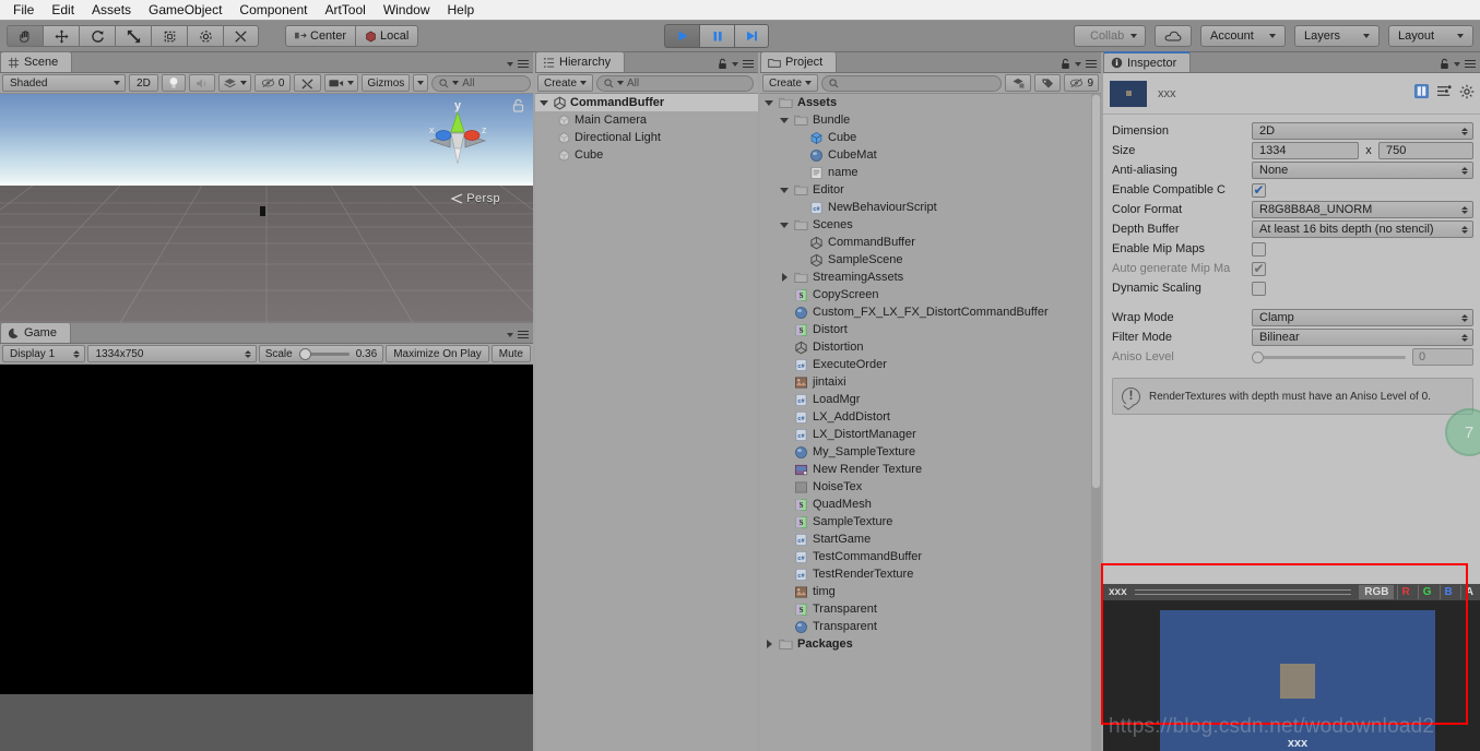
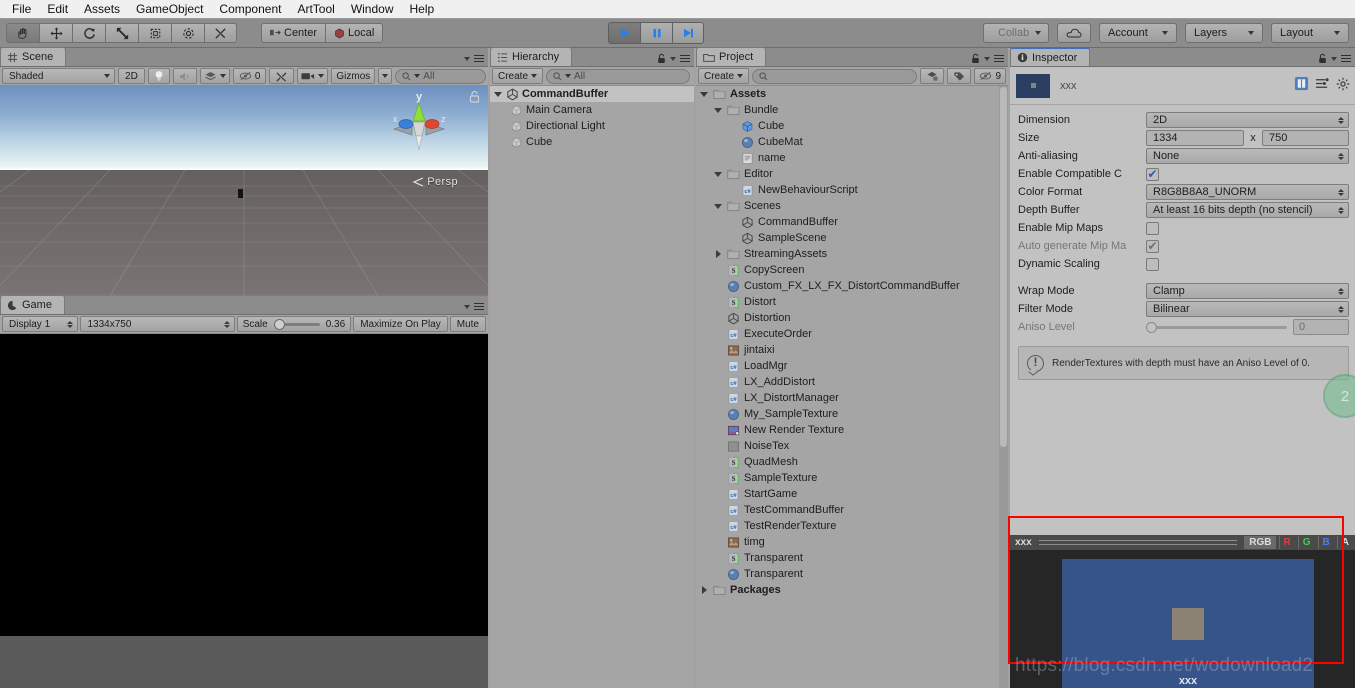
  File
  Edit
  Assets
  GameObject
  Component
  ArtTool
  Window
  Help
  Center
  Local
  Collab
  Account
  Layers
  Layout
  Scene
  Shaded
  2D
  0
  Gizmos
  All
  y
  x
  z
  Persp
  Game
  Display 1
  1334x750
  Scale
  0.36
  Maximize On Play
  Mute
  Hierarchy
  Create
  All
  CommandBuffer
  Main Camera
  Directional Light
  Cube
  Project
  Create
  9
  Assets
  Bundle
  Cube
  CubeMat
  name
  Editor
  NewBehaviourScript
  Scenes
  CommandBuffer
  SampleScene
  StreamingAssets
  S
  CopyScreen
  Custom_FX_LX_FX_DistortCommandBuffer
  S
  Distort
  Distortion
  ExecuteOrder
  jintaixi
  LoadMgr
  LX_AddDistort
  LX_DistortManager
  My_SampleTexture
  New Render Texture
  NoiseTex
  S
  QuadMesh
  S
  SampleTexture
  StartGame
  TestCommandBuffer
  TestRenderTexture
  timg
  S
  Transparent
  Transparent
  Packages
  Inspector
  xxx
  Dimension
  2D
  Size
  1334
  x
  750
  Anti-aliasing
  None
  Enable Compatible C
  Color Format
  R8G8B8A8_UNORM
  Depth Buffer
  At least 16 bits depth (no stencil)
  Enable Mip Maps
  Auto generate Mip Ma
  Dynamic Scaling
  Wrap Mode
  Clamp
  Filter Mode
  Bilinear
  Aniso Level
  0
  RenderTextures with depth must have an Aniso Level of 0.
  xxx
  RGB
  R
  G
  B
  A
  xxx
- 7
+ 2
  https://blog.csdn.net/wodownload2
